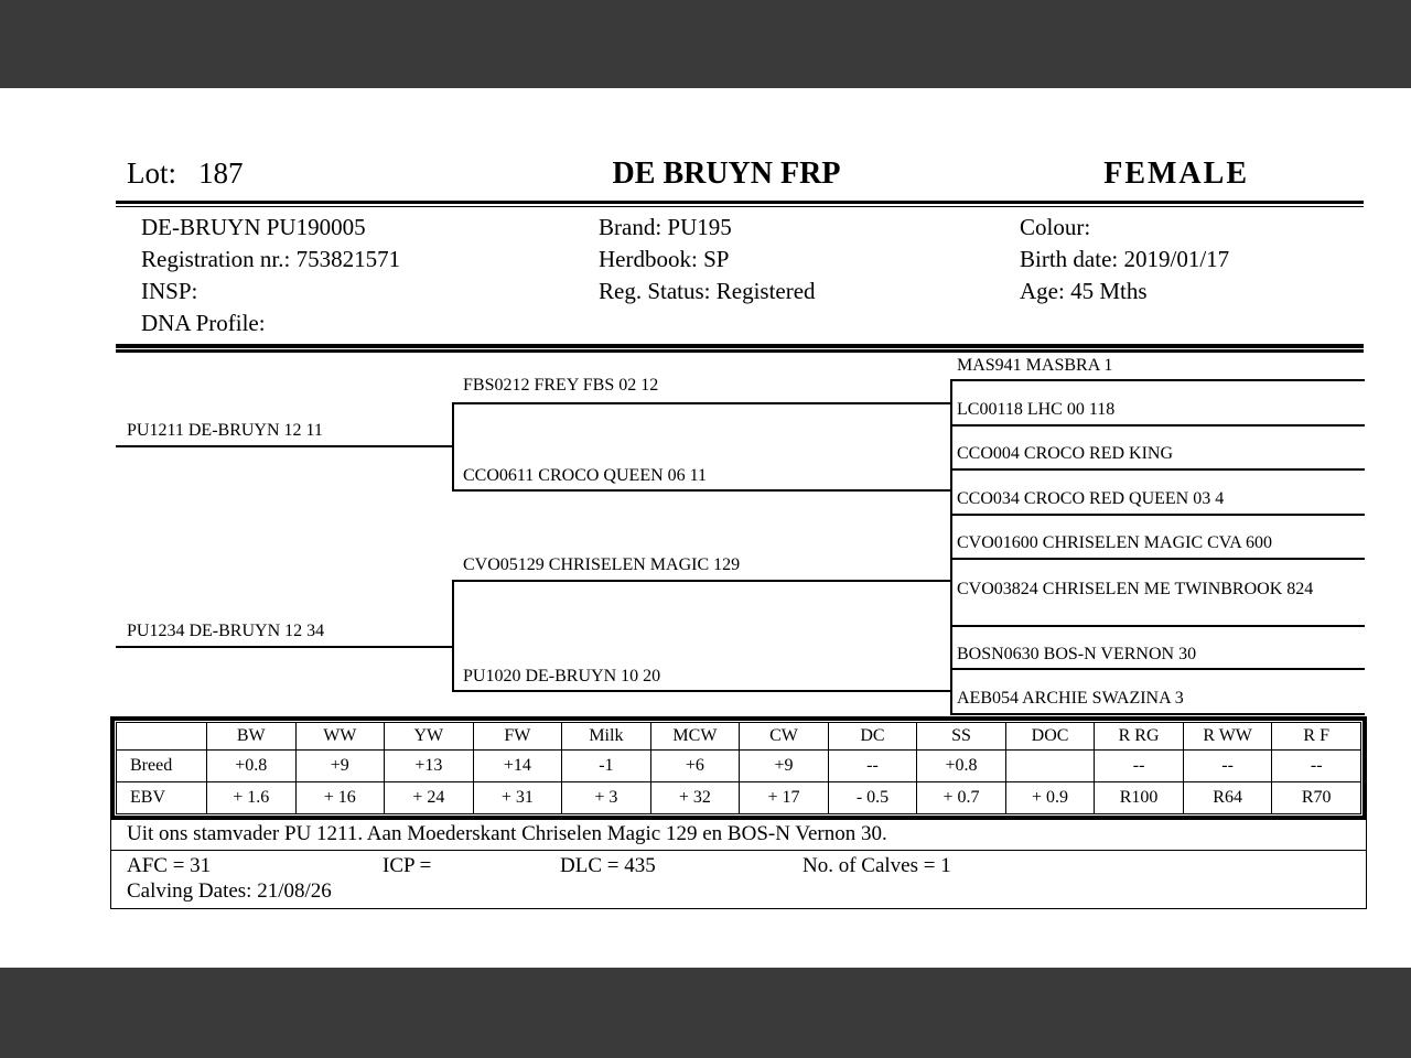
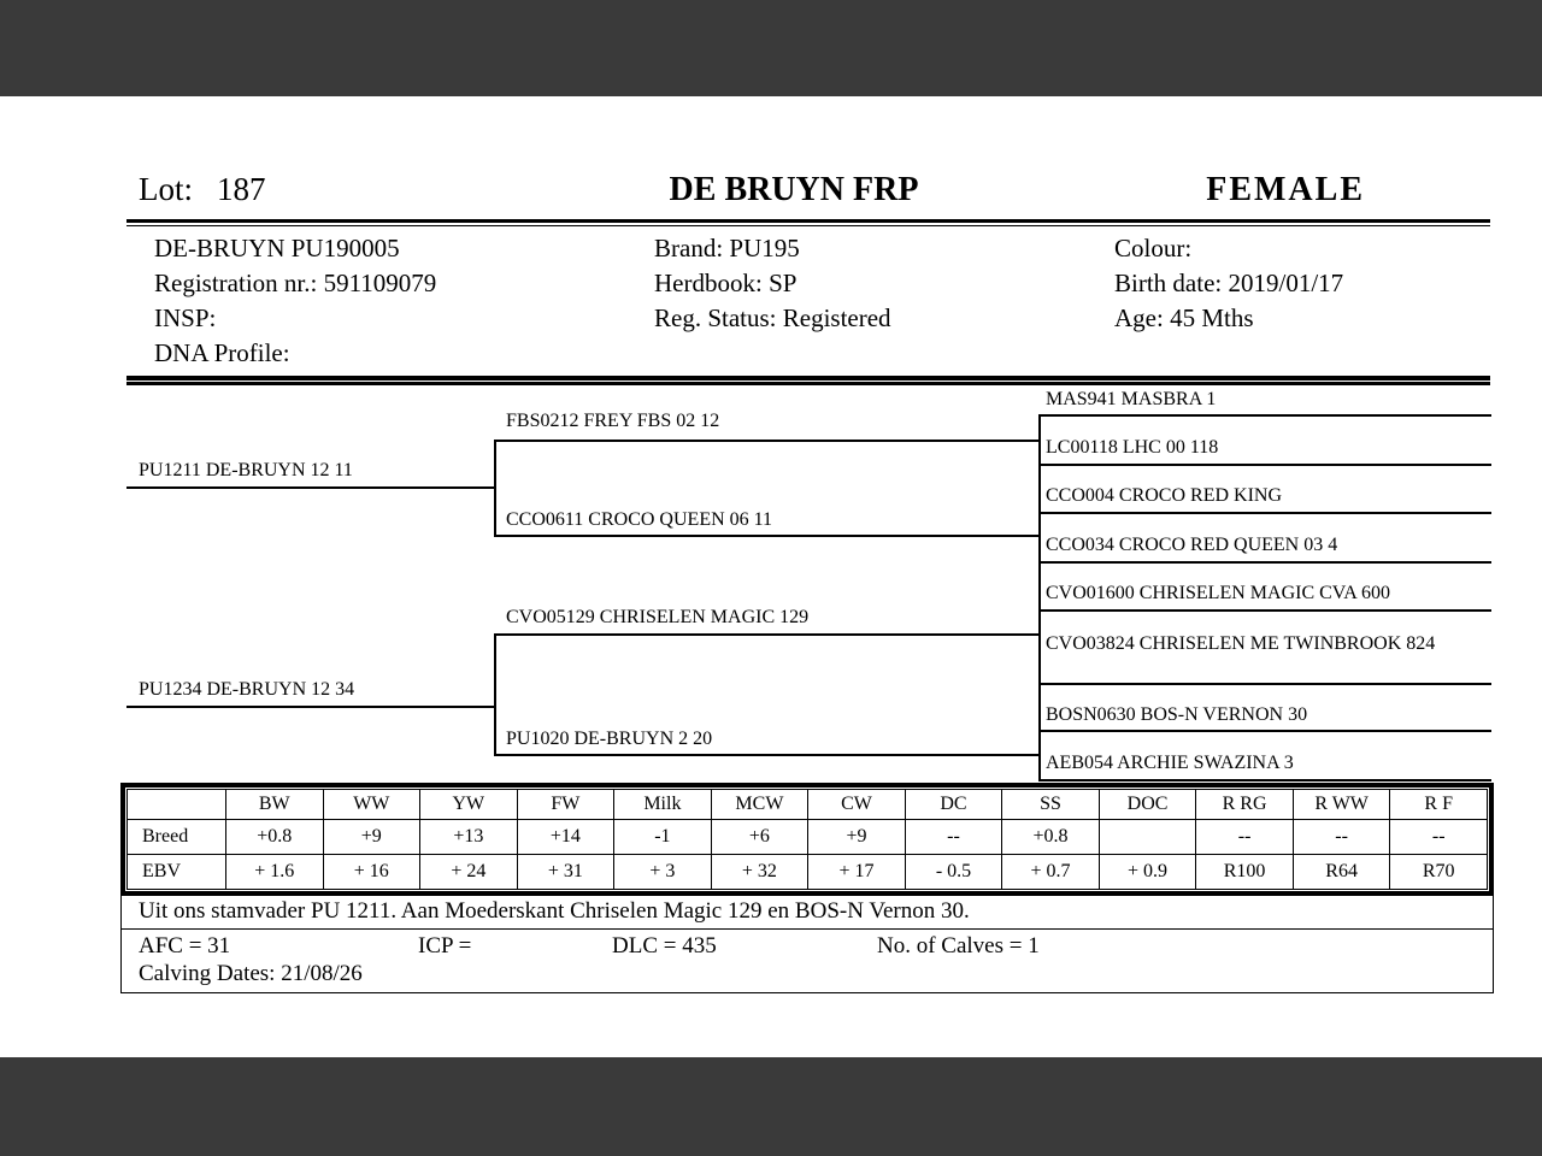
  Lot: 187
  DE BRUYN FRP
  FEMALE
  DE-BRUYN PU190005
- Registration nr.: 753821571
+ Registration nr.: 591109079
  INSP:
  DNA Profile:
  Brand: PU195
  Herdbook: SP
  Reg. Status: Registered
  Colour:
  Birth date: 2019/01/17
  Age: 45 Mths
  PU1211 DE-BRUYN 12 11
  PU1234 DE-BRUYN 12 34
  FBS0212 FREY FBS 02 12
  CCO0611 CROCO QUEEN 06 11
  CVO05129 CHRISELEN MAGIC 129
- PU1020 DE-BRUYN 10 20
+ PU1020 DE-BRUYN 2 20
  MAS941 MASBRA 1
  LC00118 LHC 00 118
  CCO004 CROCO RED KING
  CCO034 CROCO RED QUEEN 03 4
  CVO01600 CHRISELEN MAGIC CVA 600
  CVO03824 CHRISELEN ME TWINBROOK 824
  BOSN0630 BOS-N VERNON 30
  AEB054 ARCHIE SWAZINA 3
  	BW	WW	YW	FW	Milk	MCW	CW	DC	SS	DOC	R RG	R WW	R F
  Breed	+0.8	+9	+13	+14	-1	+6	+9	--	+0.8		--	--	--
  EBV	+ 1.6	+ 16	+ 24	+ 31	+ 3	+ 32	+ 17	- 0.5	+ 0.7	+ 0.9	R100	R64	R70
  Uit ons stamvader PU 1211. Aan Moederskant Chriselen Magic 129 en BOS-N Vernon 30.
  AFC = 31
  ICP =
  DLC = 435
  No. of Calves = 1
  Calving Dates: 21/08/26
